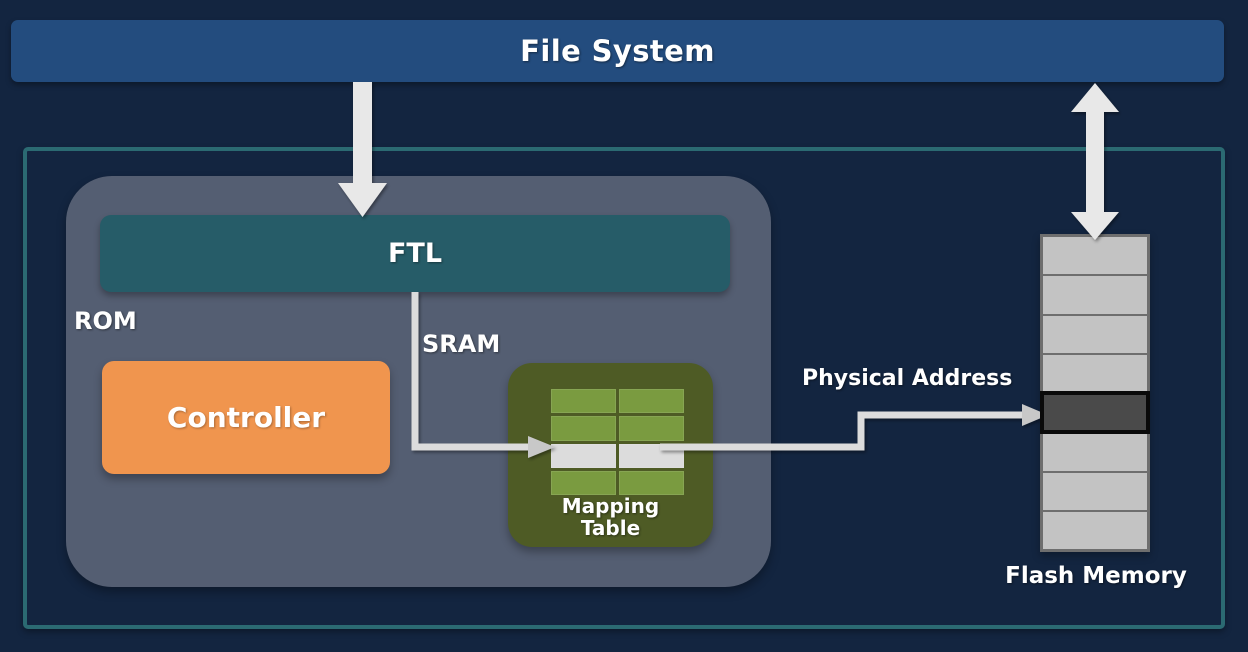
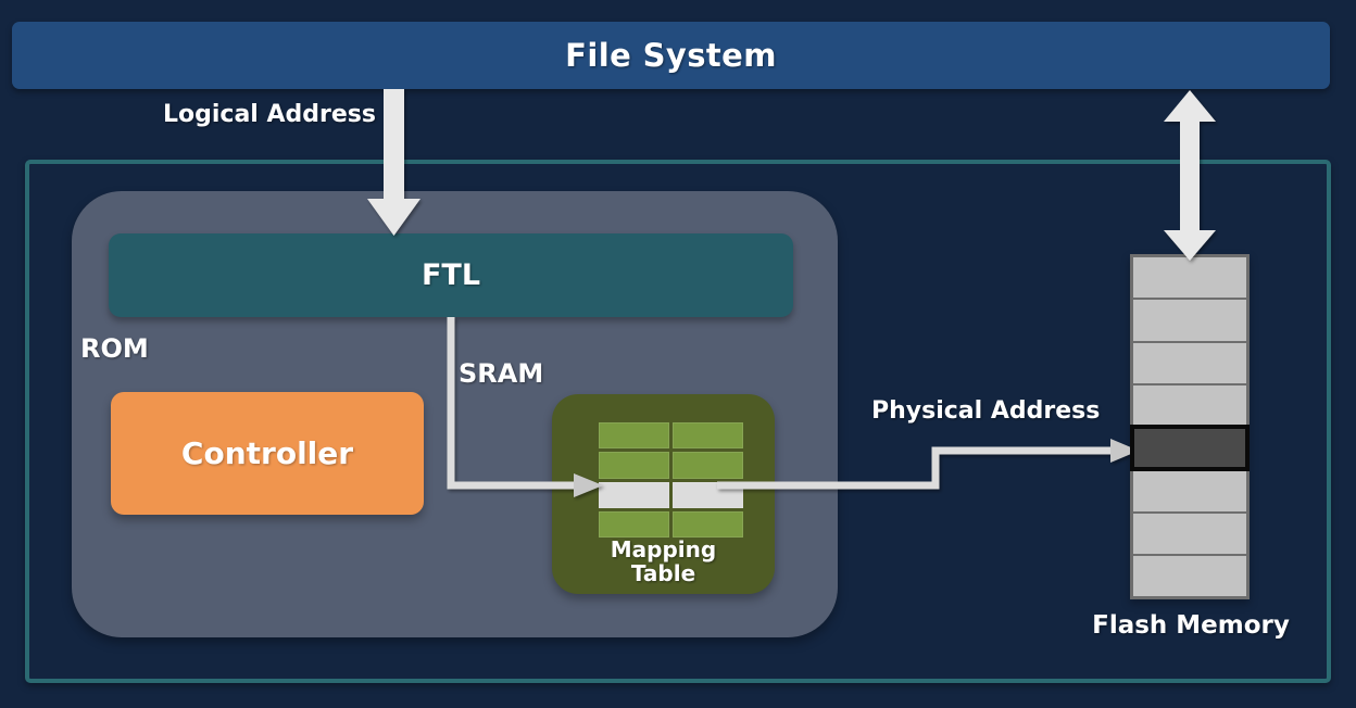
  File System
  FTL
  ROM
  Controller
  SRAM
  Mapping
  Table
  Flash Memory
+ Logical Address
  Physical Address
